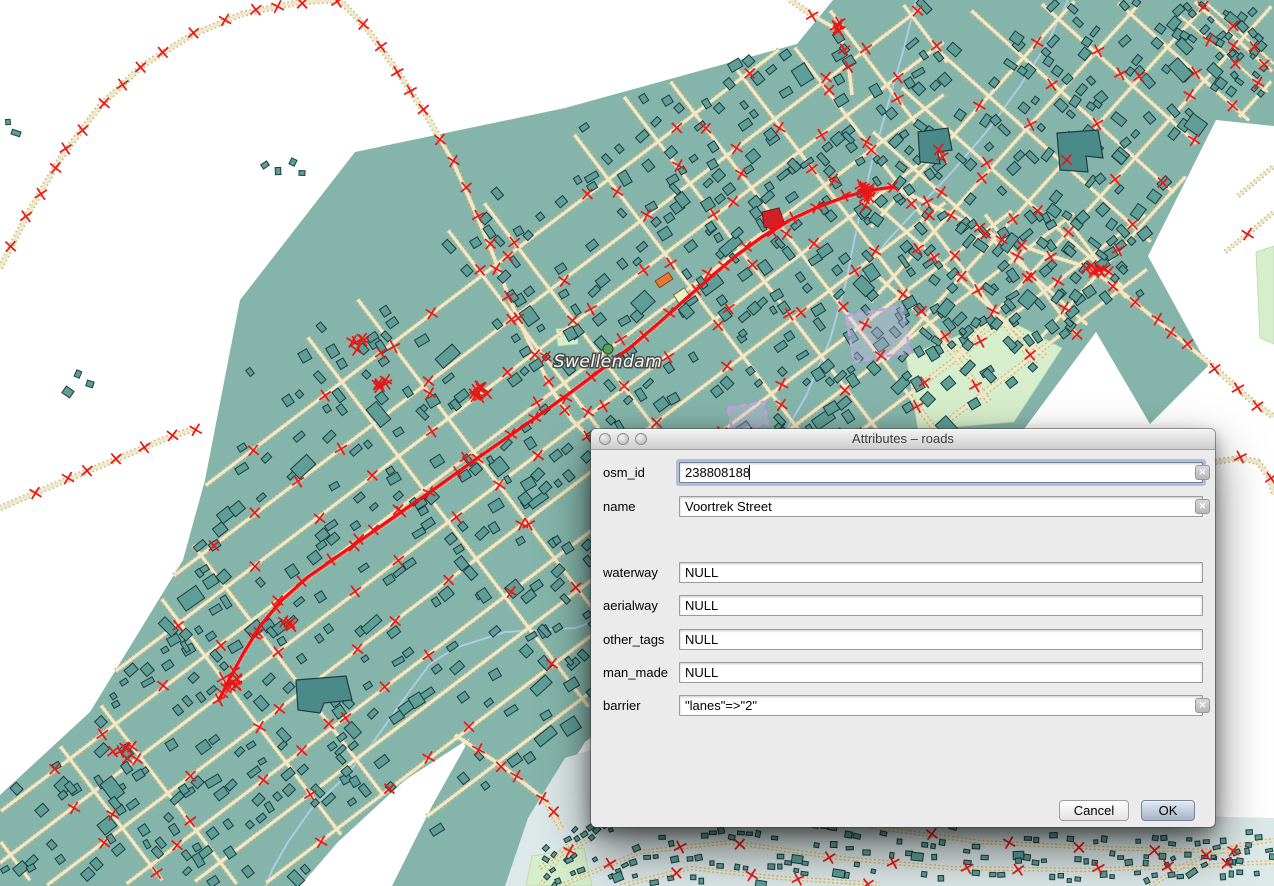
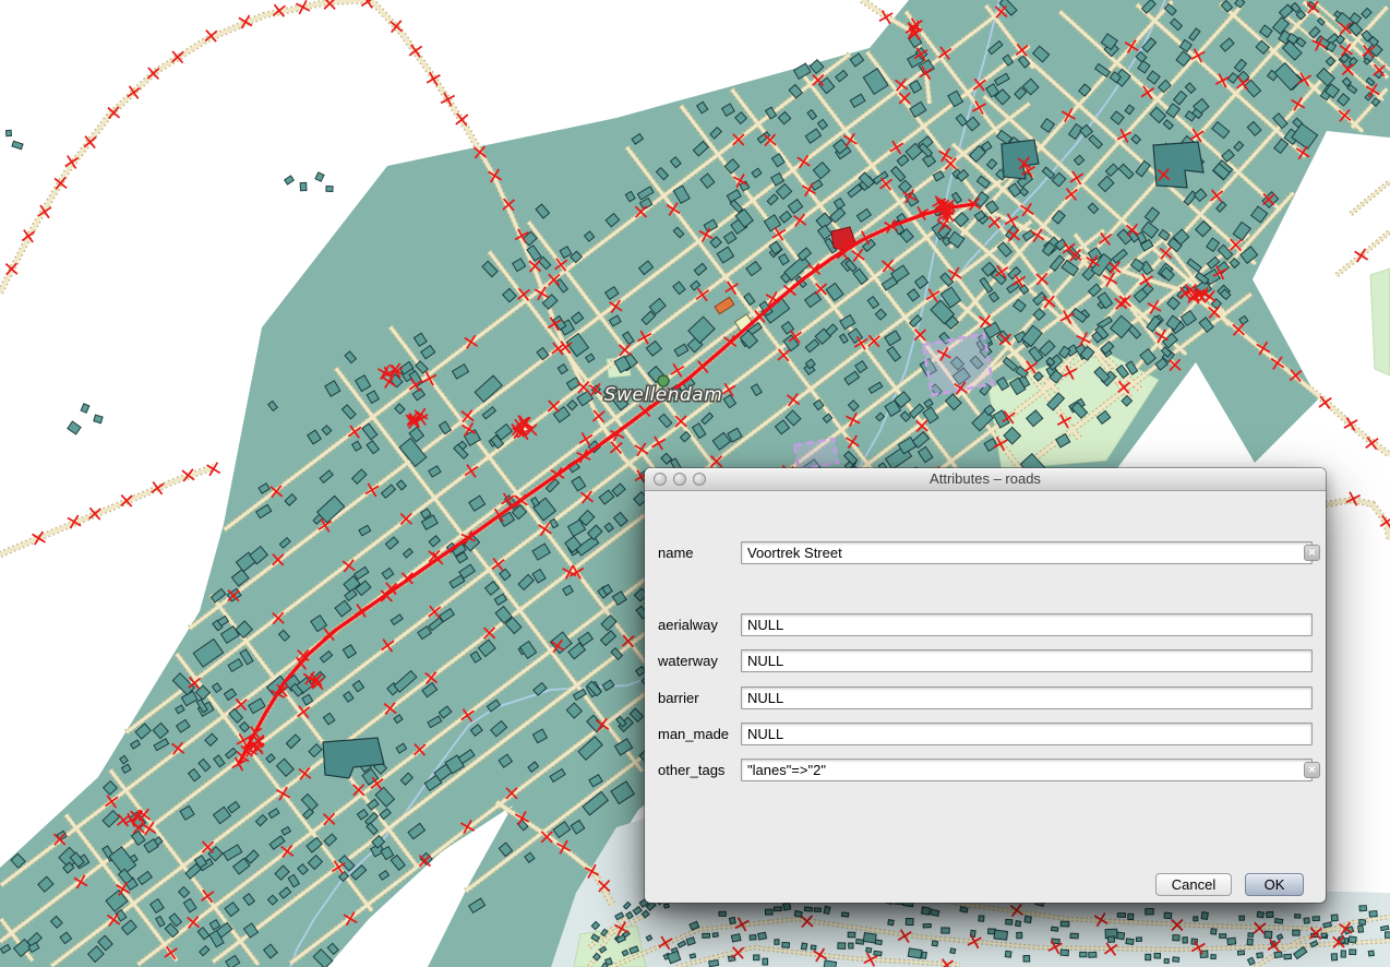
  Swellendam
  Attributes – roads
- osm_id
- 238808188
  name
  Voortrek Street
- waterway
+ aerialway
  NULL
- aerialway
+ waterway
  NULL
- other_tags
+ barrier
  NULL
  man_made
  NULL
- barrier
+ other_tags
  "lanes"=>"2"
  Cancel
  OK
